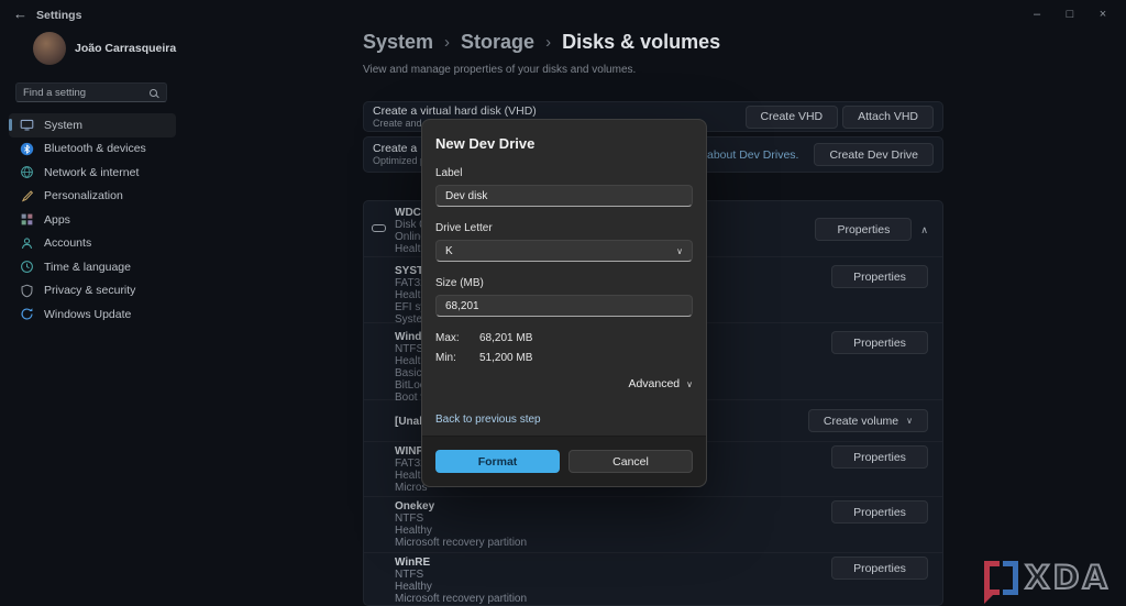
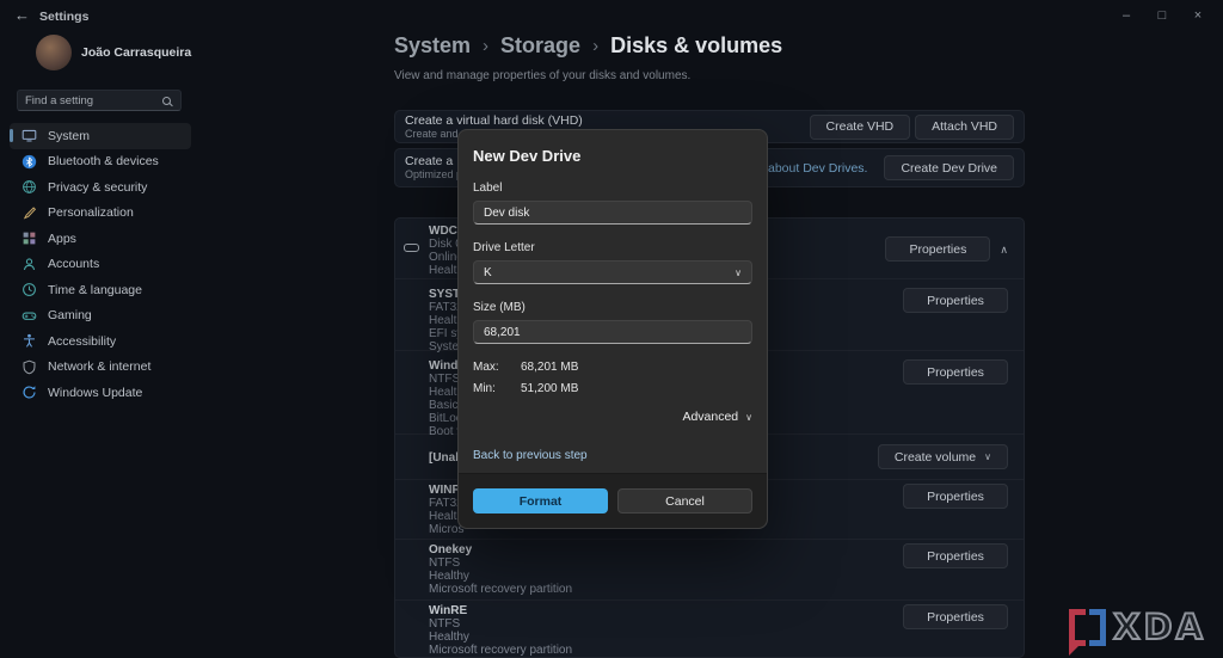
  ←
  Settings
  –
  □
  ×
  João Carrasqueira
  Find a setting
  System
  Bluetooth & devices
- Network & internet
+ Privacy & security
  Personalization
  Apps
  Accounts
  Time & language
+ Gaming
+ Accessibility
- Privacy & security
+ Network & internet
  Windows Update
  System
  ›
  Storage
  ›
  Disks & volumes
  View and manage properties of your disks and volumes.
  Create a virtual hard disk (VHD)
  Create and
  Create VHD
  Attach VHD
  Create a
  Create Dev Drive
  WDC
  Disk
  Onlin
  Healt
  Properties
  ∧
  FAT3
  Healt
  Syste
  Properties
  Wind
  NTFS
  Healt
  Basic
  BitLo
  Boot
  Properties
  Create volume
  ∨
  WINP
  FAT3
  Healt
  Micros
  Properties
  Onekey
  NTFS
  Healthy
  Microsoft recovery partition
  Properties
  WinRE
  NTFS
  Healthy
  Microsoft recovery partition
  Properties
  New Dev Drive
  Label
  Dev disk
  Drive Letter
  K
  ∨
  Size (MB)
  68,201
  Max:
  68,201 MB
  Min:
  51,200 MB
  Advanced
  ∨
  Back to previous step
  Format
  Cancel
  XDA
